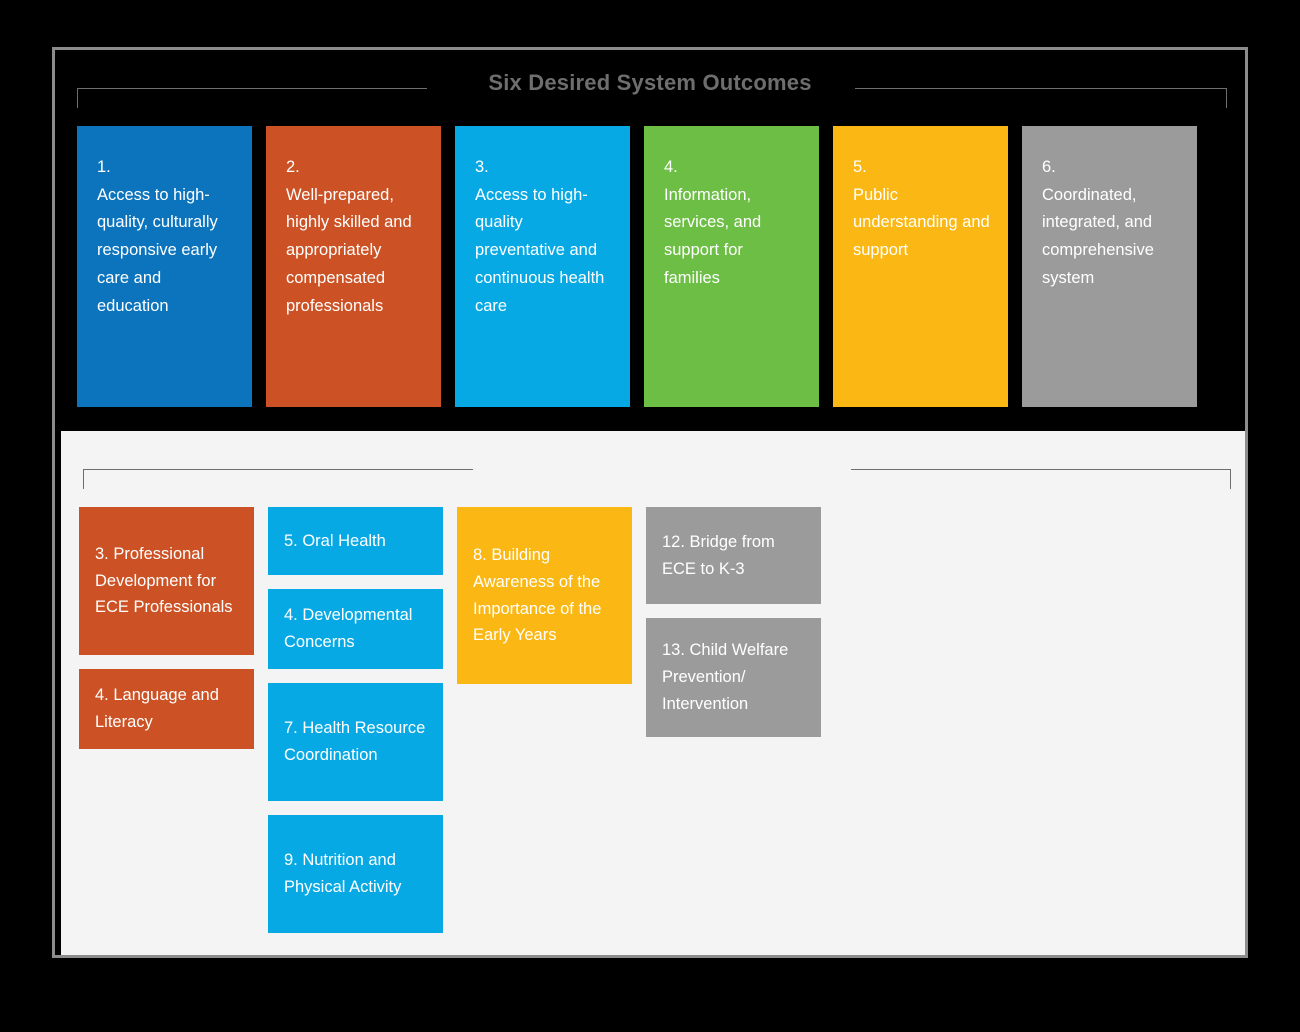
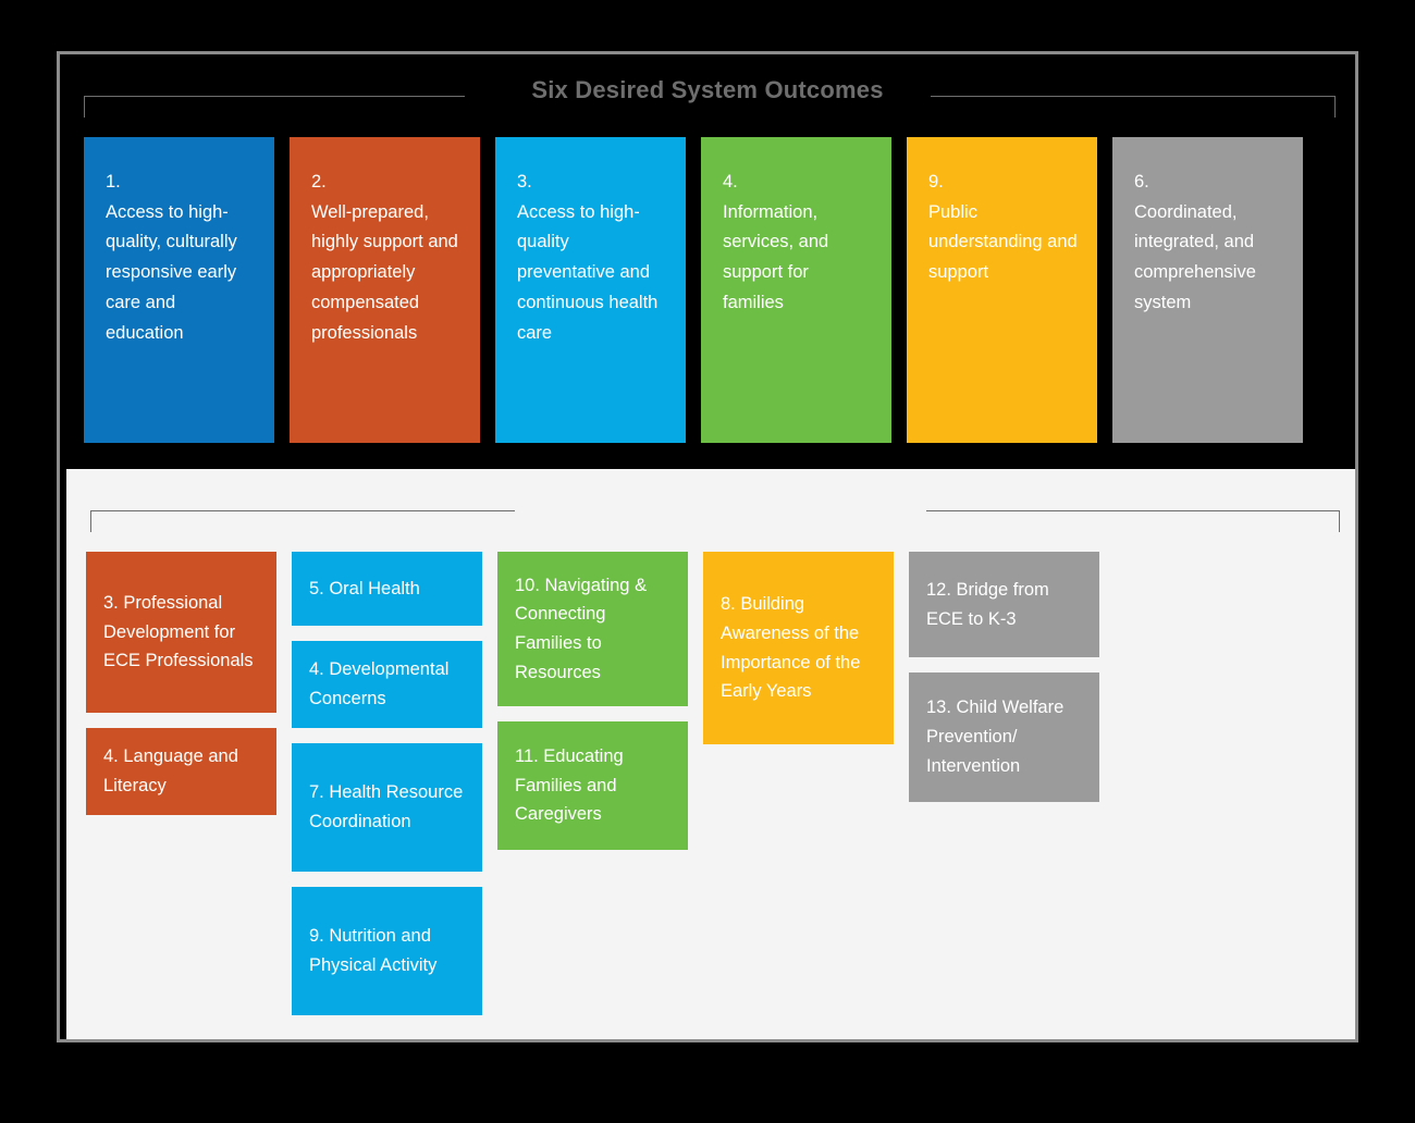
  Six Desired System Outcomes
  1.
  Access to high-quality, culturally responsive early care and education
  2.
- Well-prepared, highly skilled and appropriately compensated professionals
+ Well-prepared, highly support and appropriately compensated professionals
  3.
  Access to high-quality preventative and continuous health care
  4.
  Information, services, and support for families
- 5.
+ 9.
  Public understanding and support
  6.
  Coordinated, integrated, and comprehensive system
  3. Professional Development for ECE Professionals
  4. Language and Literacy
  5. Oral Health
  4. Developmental Concerns
  7. Health Resource Coordination
  9. Nutrition and Physical Activity
+ 10. Navigating & Connecting Families to Resources
+ 11. Educating Families and Caregivers
  8. Building Awareness of the Importance of the Early Years
  12. Bridge from ECE to K-3
  13. Child Welfare Prevention/ Intervention
